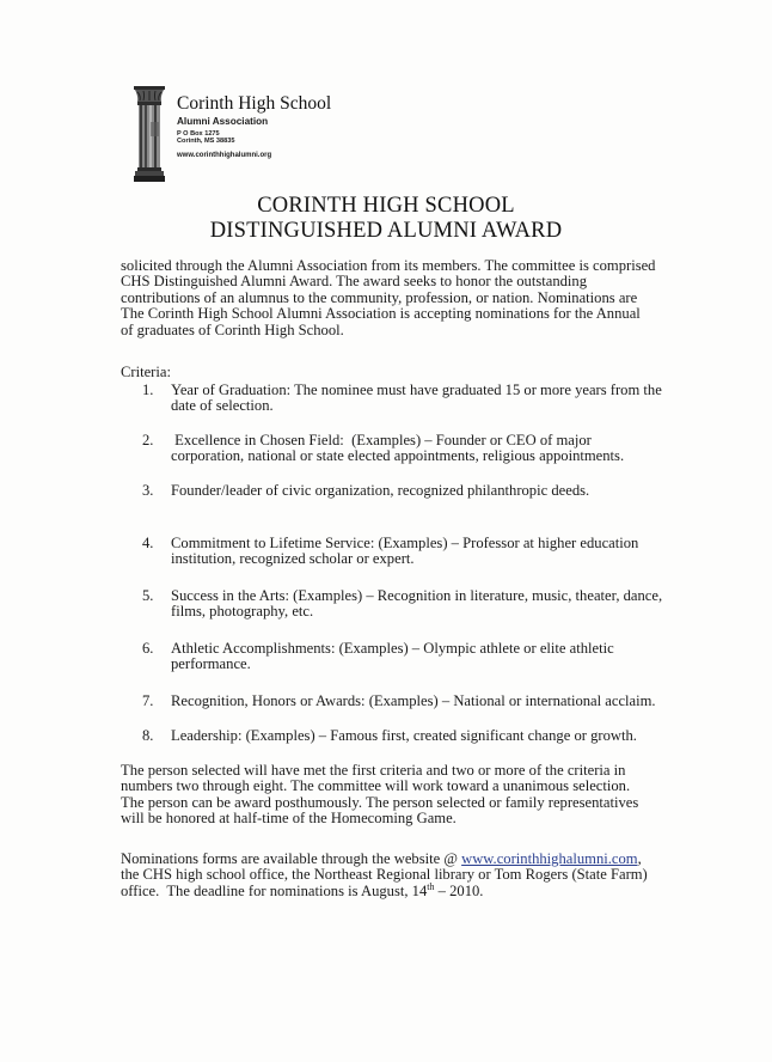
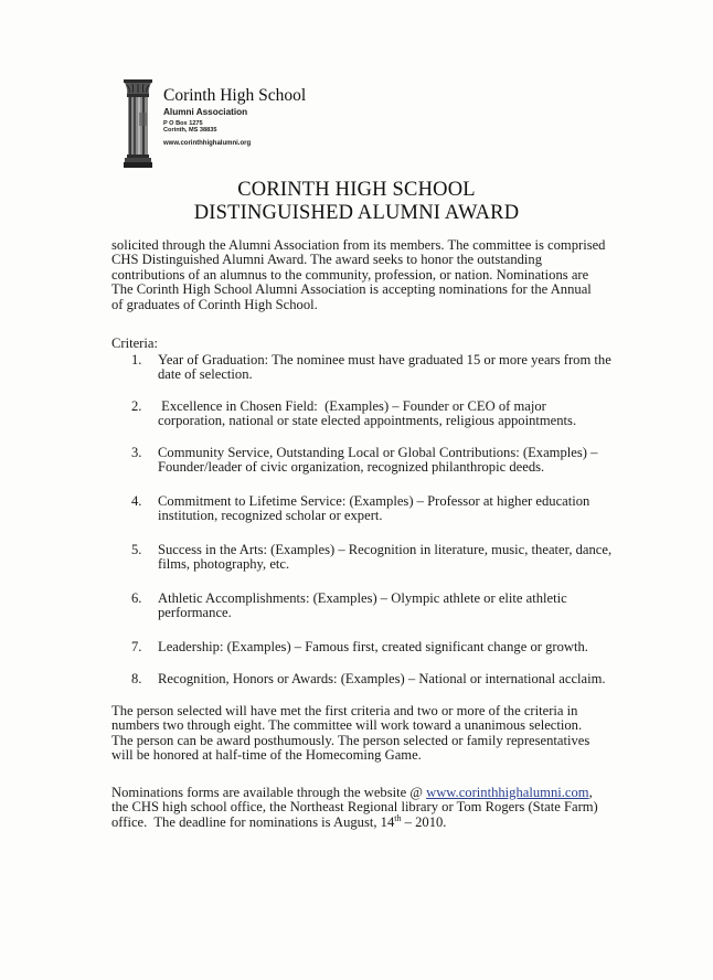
  Corinth High School
  Alumni Association
  CORINTH HIGH SCHOOL
  DISTINGUISHED ALUMNI AWARD
  solicited through the Alumni Association from its members. The committee is comprised
  CHS Distinguished Alumni Award. The award seeks to honor the outstanding
  contributions of an alumnus to the community, profession, or nation. Nominations are
  The Corinth High School Alumni Association is accepting nominations for the Annual
  of graduates of Corinth High School.
  Criteria:
  1.
  Year of Graduation: The nominee must have graduated 15 or more years from the
  date of selection.
  2.
  Excellence in Chosen Field: (Examples) – Founder or CEO of major
  corporation, national or state elected appointments, religious appointments.
  3.
+ Community Service, Outstanding Local or Global Contributions: (Examples) –
  Founder/leader of civic organization, recognized philanthropic deeds.
  4.
  Commitment to Lifetime Service: (Examples) – Professor at higher education
  institution, recognized scholar or expert.
  5.
  Success in the Arts: (Examples) – Recognition in literature, music, theater, dance,
  films, photography, etc.
  6.
  Athletic Accomplishments: (Examples) – Olympic athlete or elite athletic
  performance.
  7.
- Recognition, Honors or Awards: (Examples) – National or international acclaim.
+ Leadership: (Examples) – Famous first, created significant change or growth.
  8.
- Leadership: (Examples) – Famous first, created significant change or growth.
+ Recognition, Honors or Awards: (Examples) – National or international acclaim.
  The person selected will have met the first criteria and two or more of the criteria in
  numbers two through eight. The committee will work toward a unanimous selection.
  The person can be award posthumously. The person selected or family representatives
  will be honored at half-time of the Homecoming Game.
  Nominations forms are available through the website @ www.corinthhighalumni.com,
  the CHS high school office, the Northeast Regional library or Tom Rogers (State Farm)
  office. The deadline for nominations is August, 14th – 2010.
